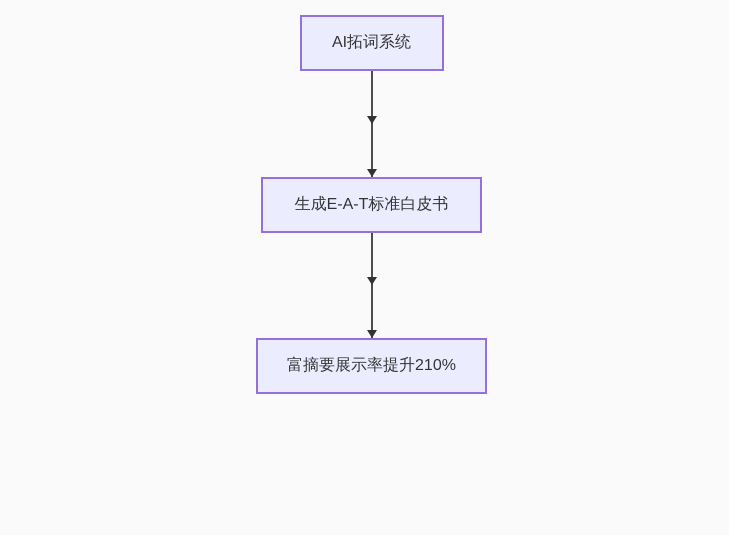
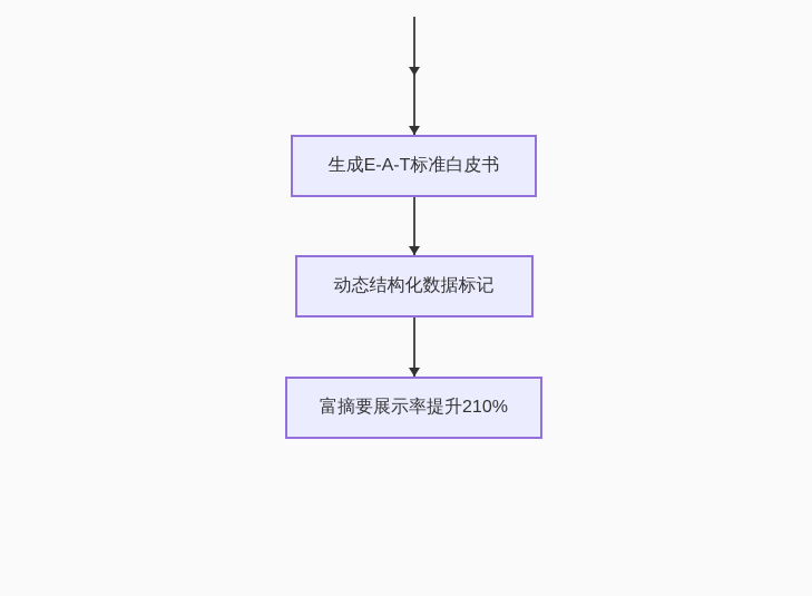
- AI拓词系统
  生成E-A-T标准白皮书
+ 动态结构化数据标记
  富摘要展示率提升210%
